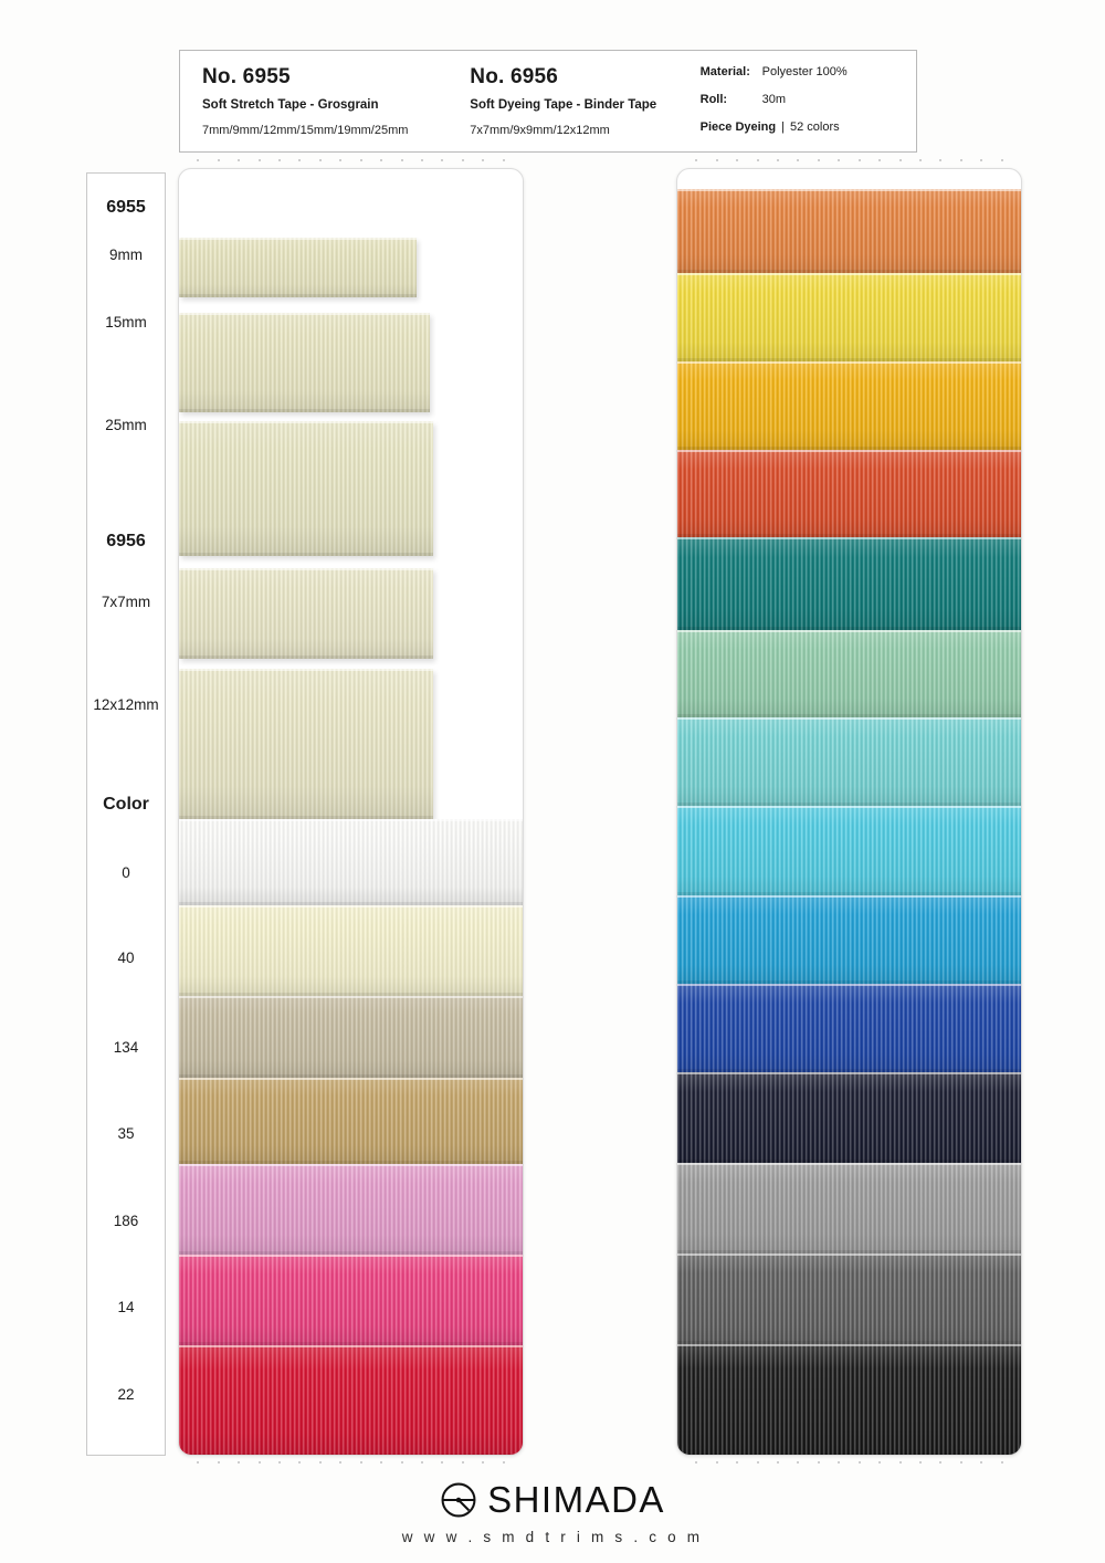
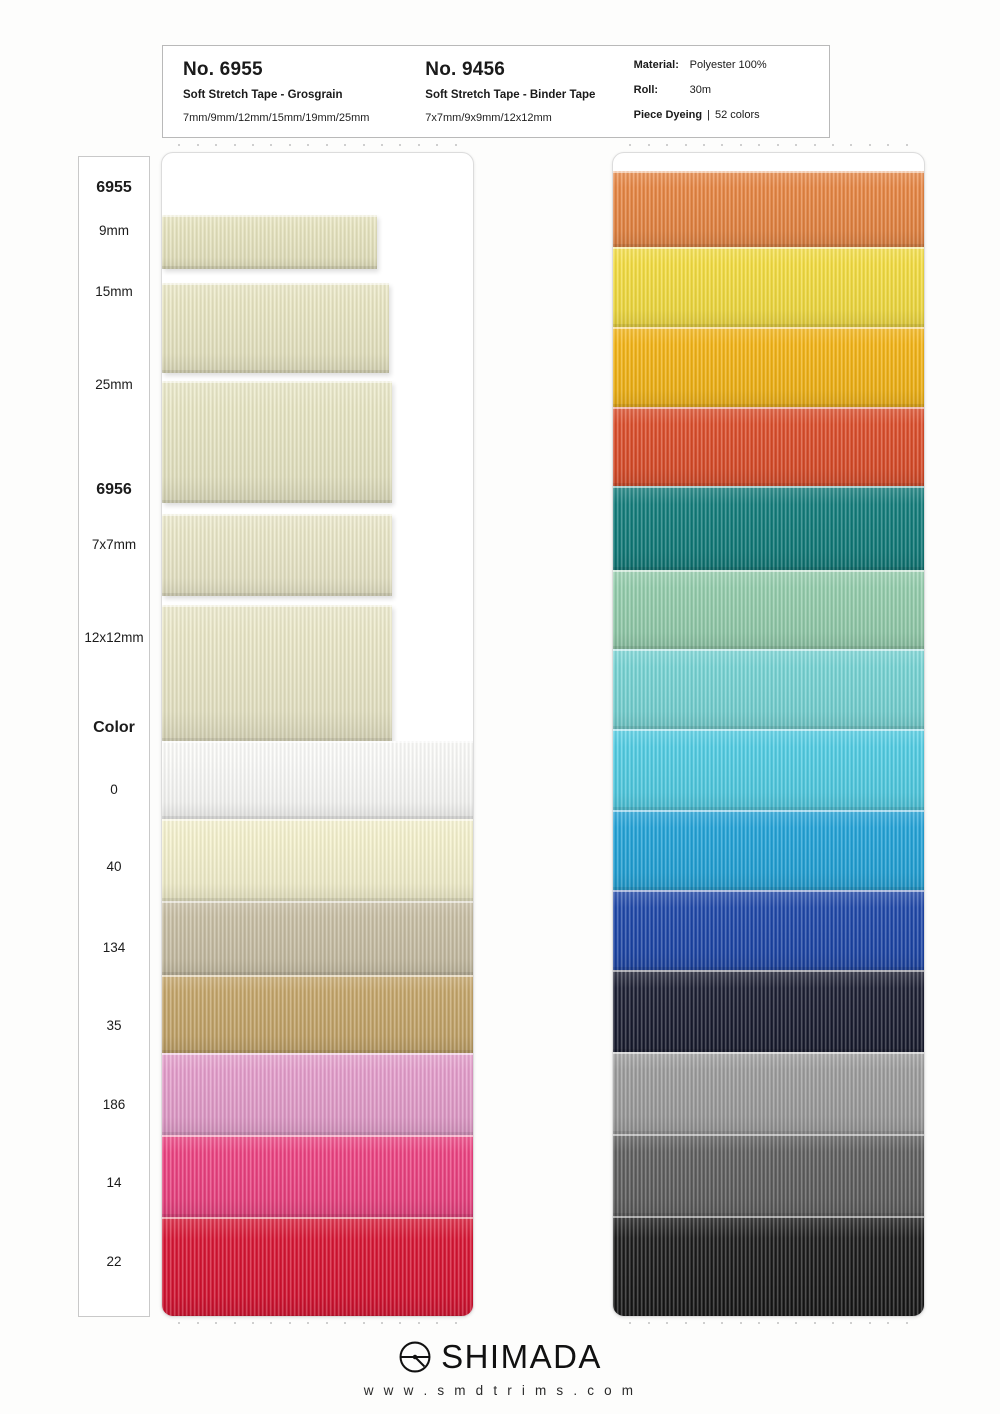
  No. 6955
  Soft Stretch Tape - Grosgrain
  7mm/9mm/12mm/15mm/19mm/25mm
- No. 6956
+ No. 9456
- Soft Dyeing Tape - Binder Tape
+ Soft Stretch Tape - Binder Tape
  7x7mm/9x9mm/12x12mm
  Material:
  Polyester 100%
  Roll:
  30m
  Piece Dyeing
  |
  52 colors
  6955
  9mm
  15mm
  25mm
  6956
  7x7mm
  12x12mm
  Color
  0
  40
  134
  35
  186
  14
  22
  SHIMADA
  w w w . s m d t r i m s . c o m
